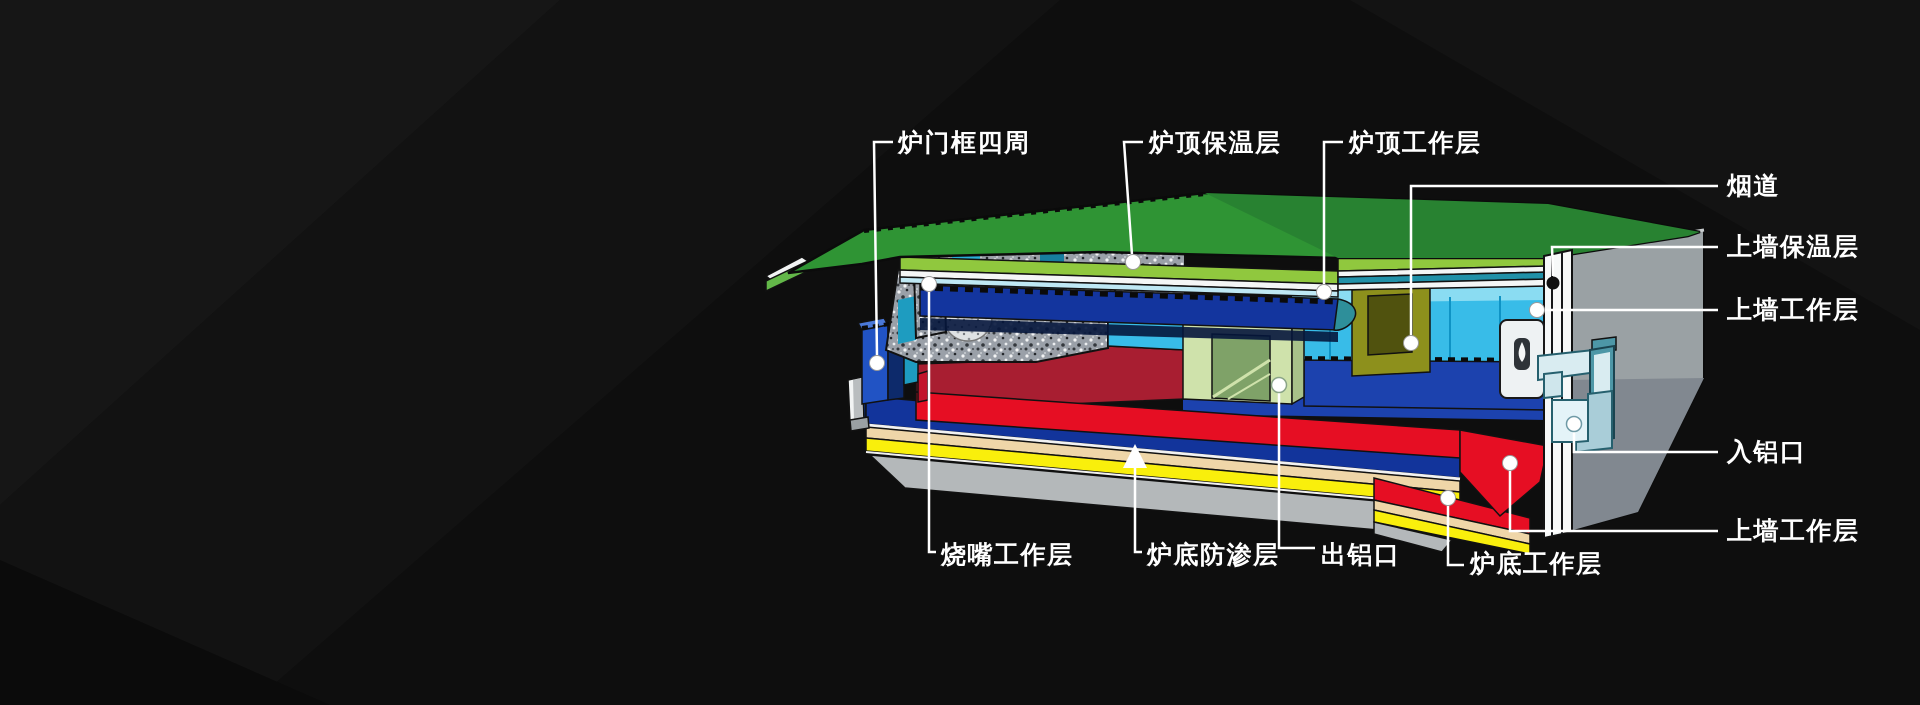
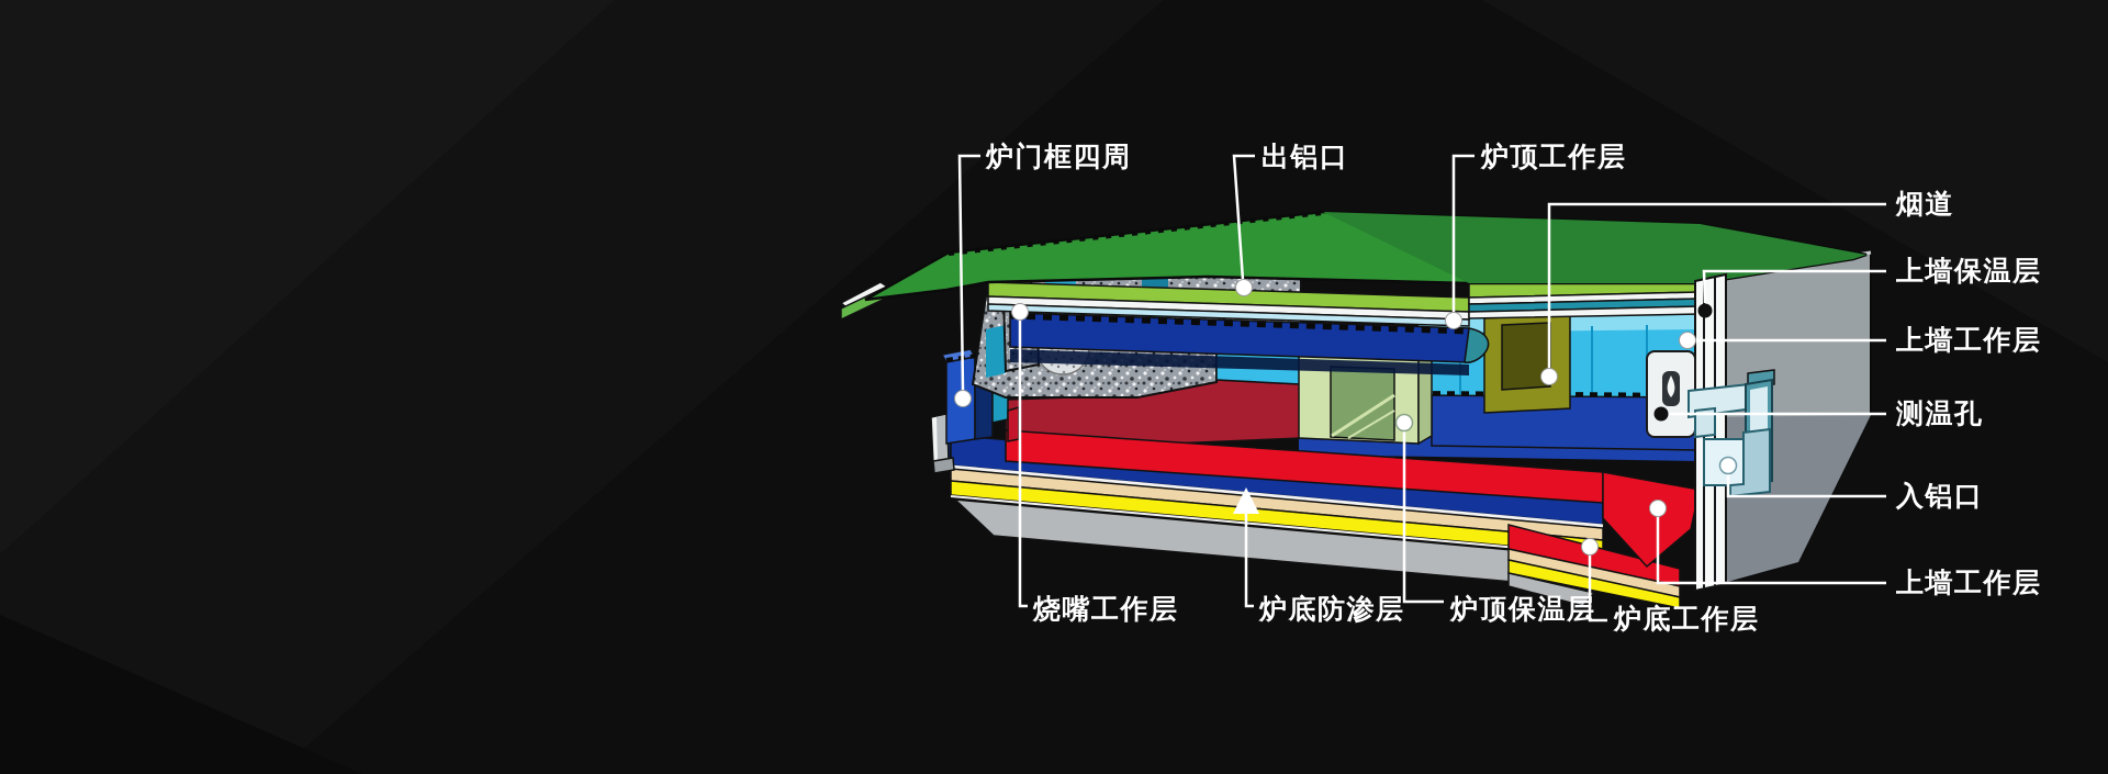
  炉门框四周
- 炉顶保温层
+ 出铝口
  炉顶工作层
  烟道
  上墙保温层
  上墙工作层
+ 测温孔
  入铝口
  上墙工作层
  烧嘴工作层
  炉底防渗层
- 出铝口
+ 炉顶保温层
  炉底工作层
